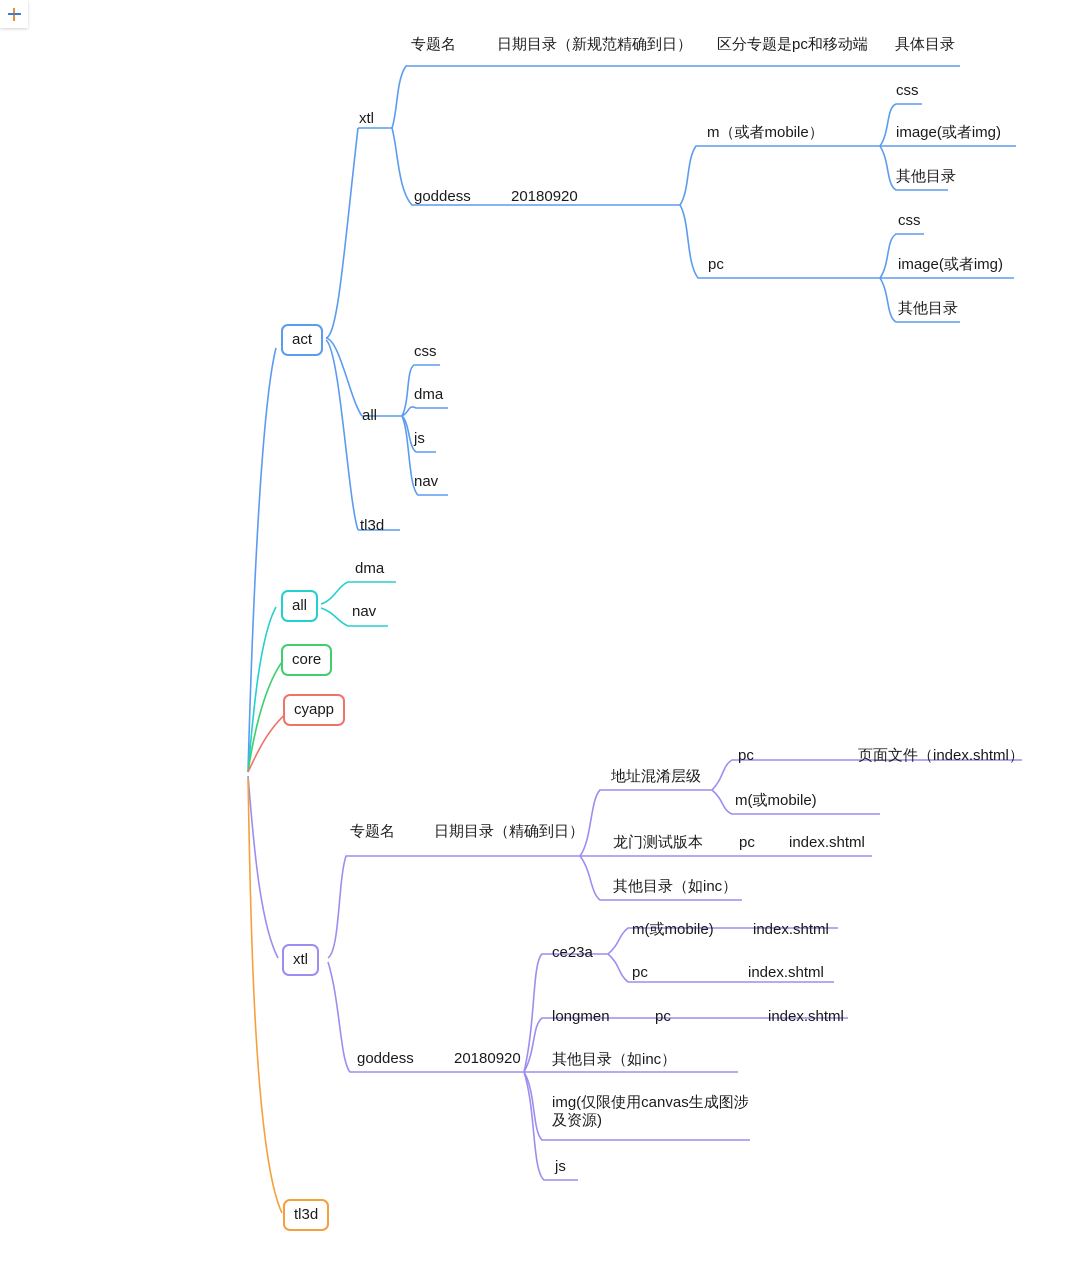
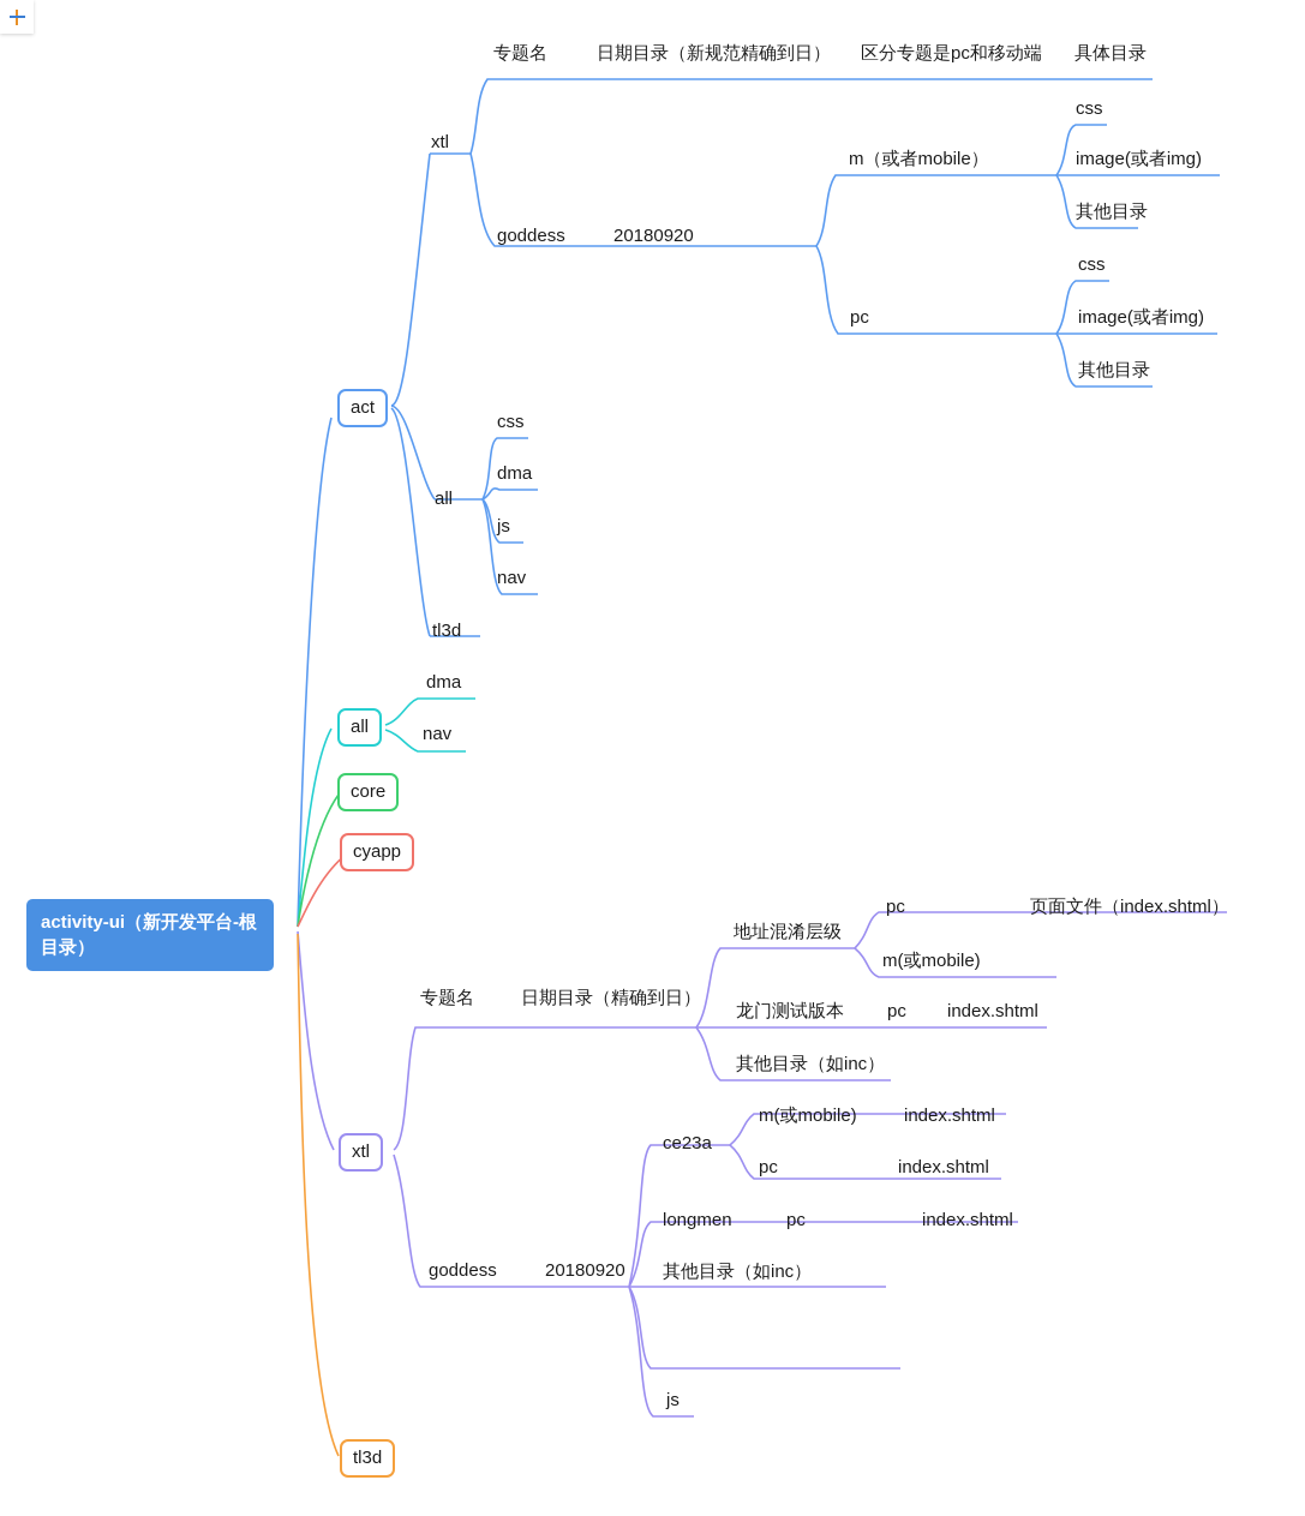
  专题名
  日期目录（新规范精确到日）
  区分专题是pc和移动端
  具体目录
+ activity-ui（新开发平台-根目录）
  act
  xtl
  goddess
  20180920
  m（或者mobile）
  pc
  css
  image(或者img)
  其他目录
  css
  image(或者img)
  其他目录
  all
  css
  dma
  js
  nav
  tl3d
  all
  dma
  nav
  core
  cyapp
  xtl
  专题名
  日期目录（精确到日）
  地址混淆层级
  pc
  页面文件（index.shtml）
  m(或mobile)
  龙门测试版本
  pc
  index.shtml
  其他目录（如inc）
  goddess
  20180920
  ce23a
  m(或mobile)
  index.shtml
  pc
  index.shtml
  longmen
  pc
  index.shtml
  其他目录（如inc）
- img(仅限使用canvas生成图涉及资源)
  js
  tl3d
